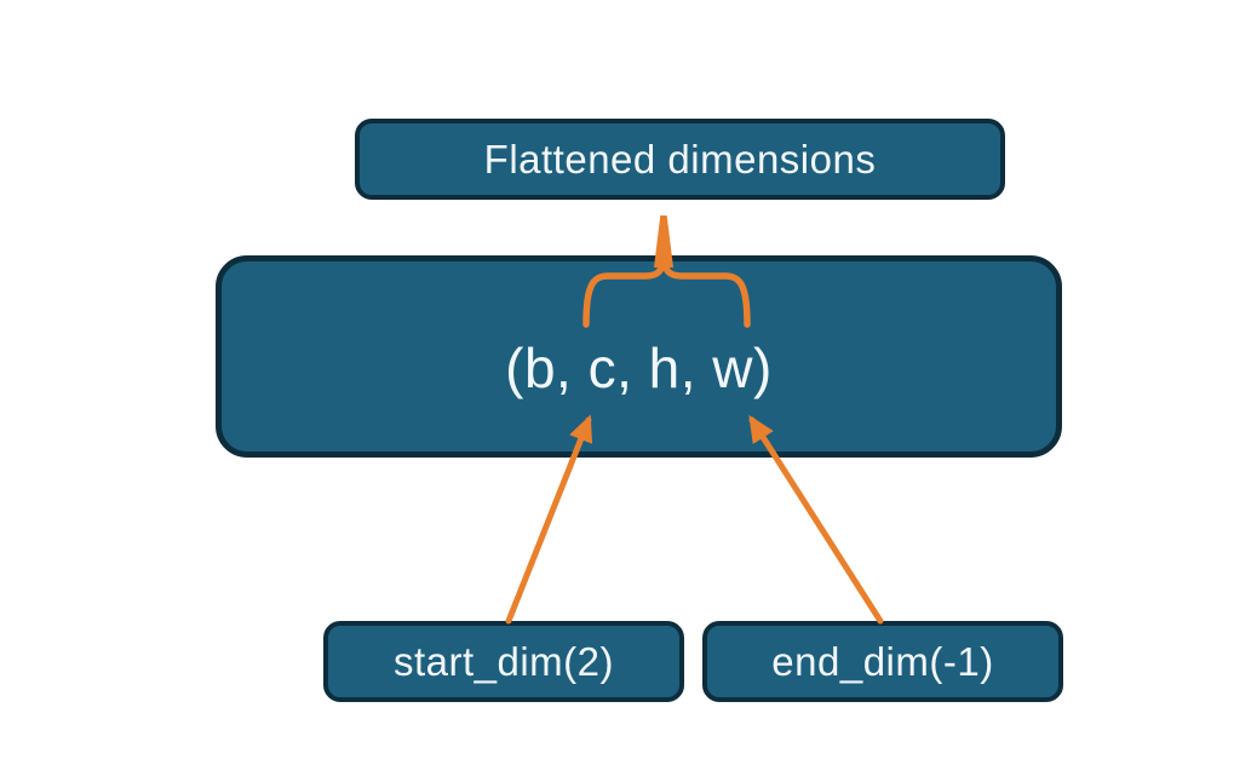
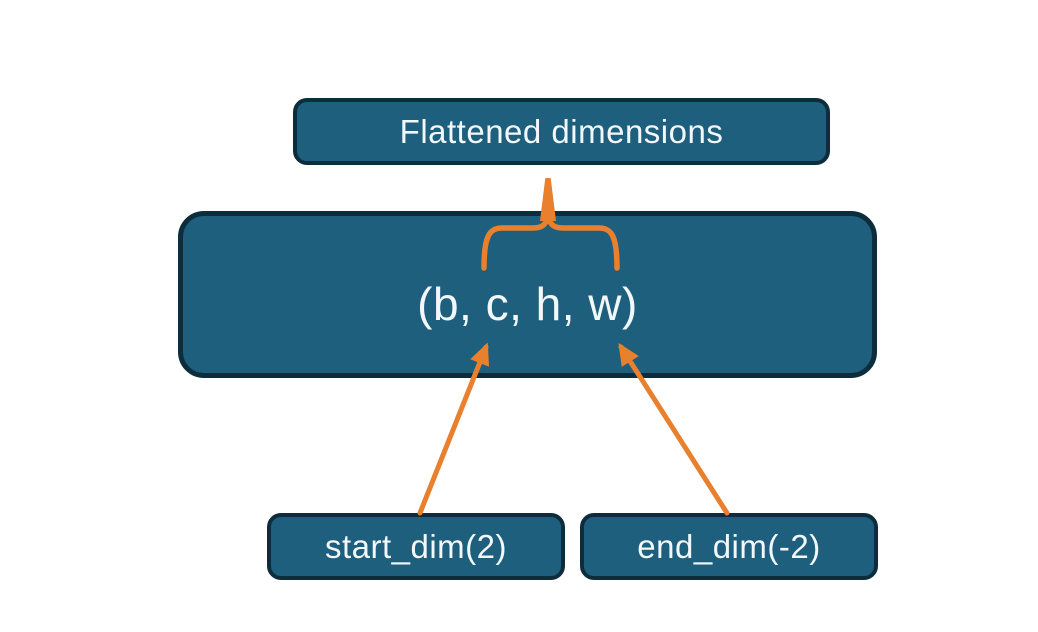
  Flattened dimensions
  (b, c, h, w)
  start_dim(2)
- end_dim(-1)
+ end_dim(-2)
